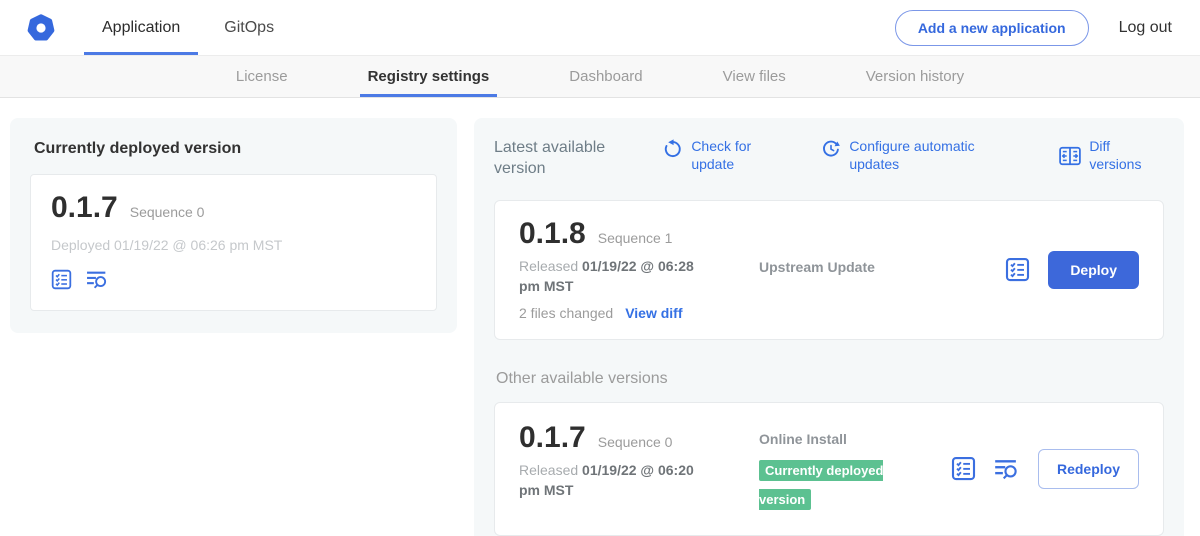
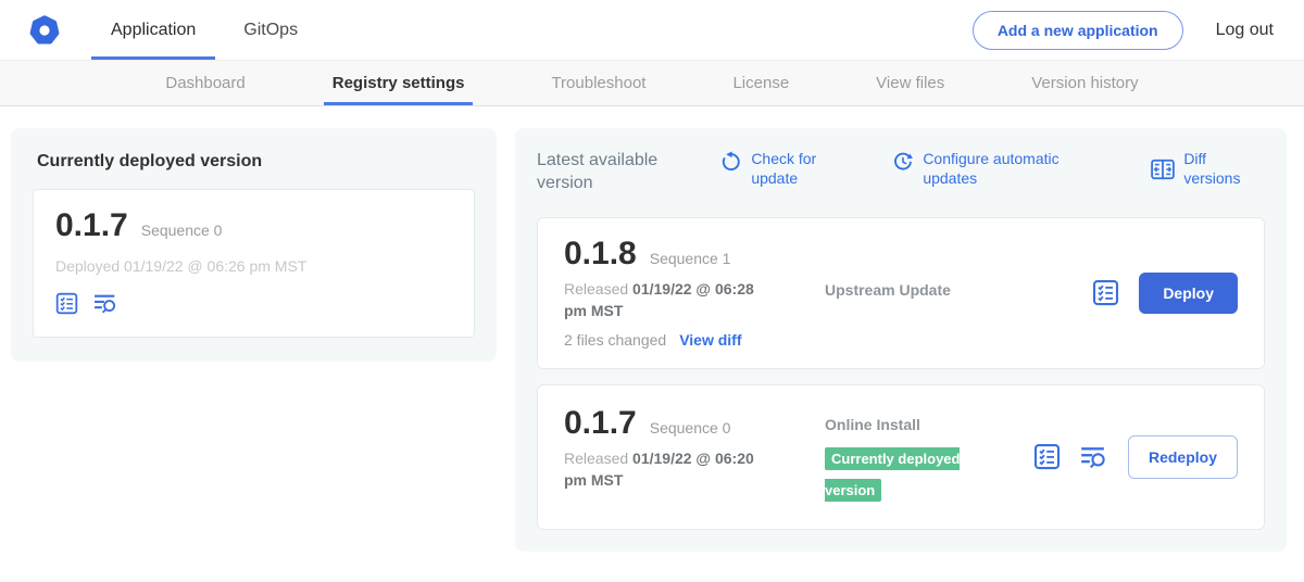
  Application
  GitOps
  Add a new application
  Log out
- License
+ Dashboard
  Registry settings
+ Troubleshoot
- Dashboard
+ License
  View files
  Version history
  Currently deployed version
  0.1.7
  Sequence 0
  Deployed 01/19/22 @ 06:26 pm MST
  Latest available version
  Check for update
  Configure automatic updates
  Diff versions
  0.1.8
  Sequence 1
  Released 01/19/22 @ 06:28 pm MST
  2 files changed
  View diff
  Upstream Update
  Deploy
- Other available versions
  0.1.7
  Sequence 0
  Released 01/19/22 @ 06:20 pm MST
  Online Install
  Currently deployed version
  Redeploy
